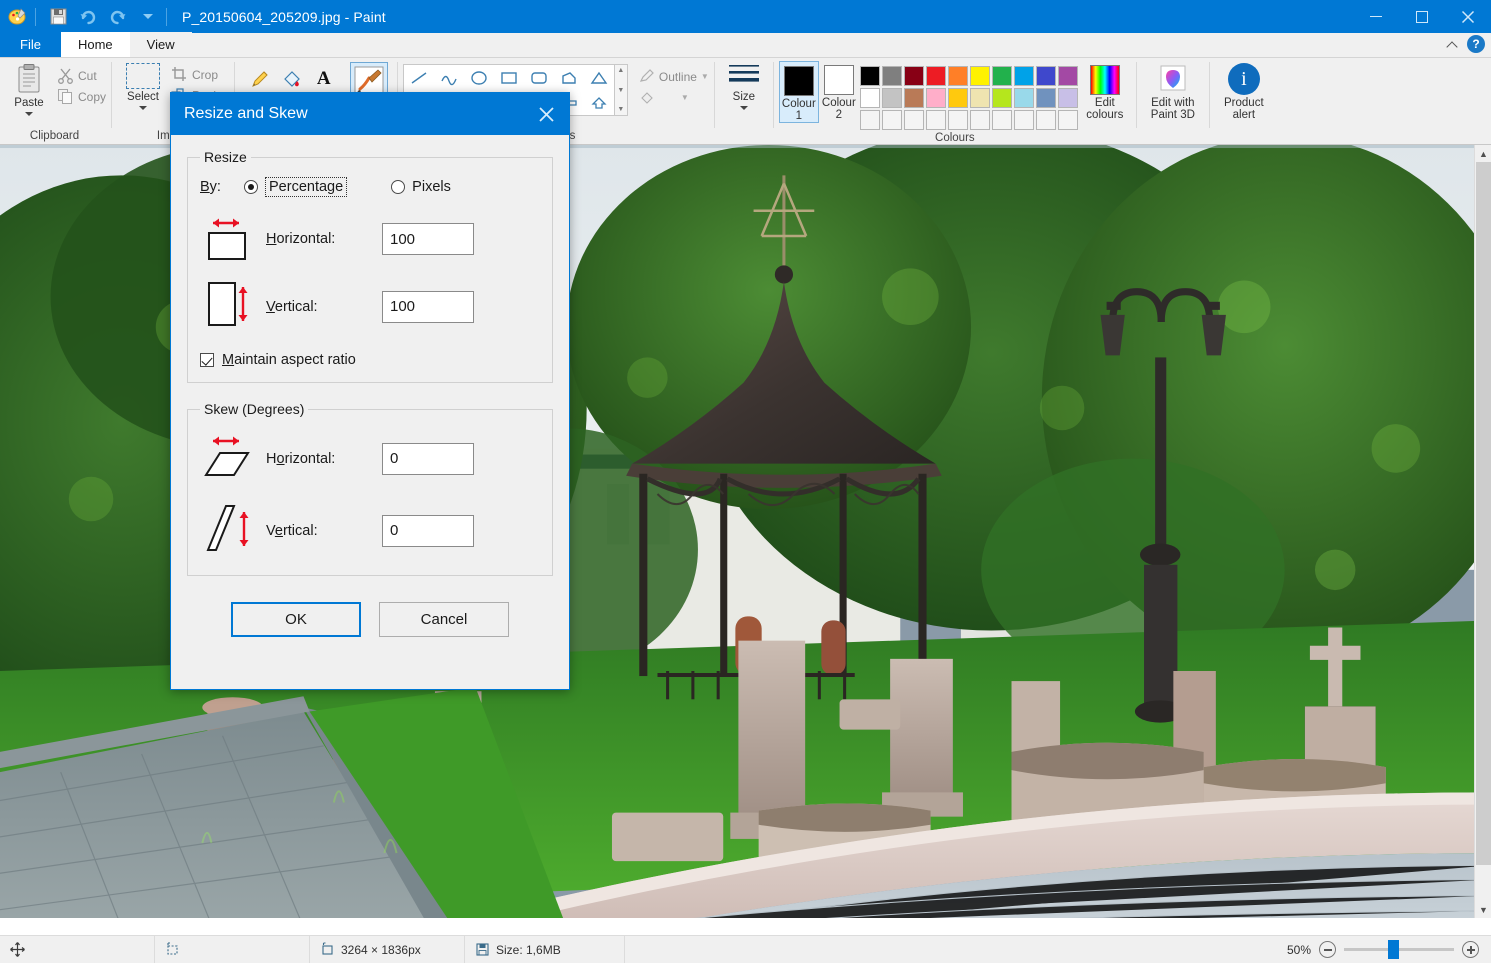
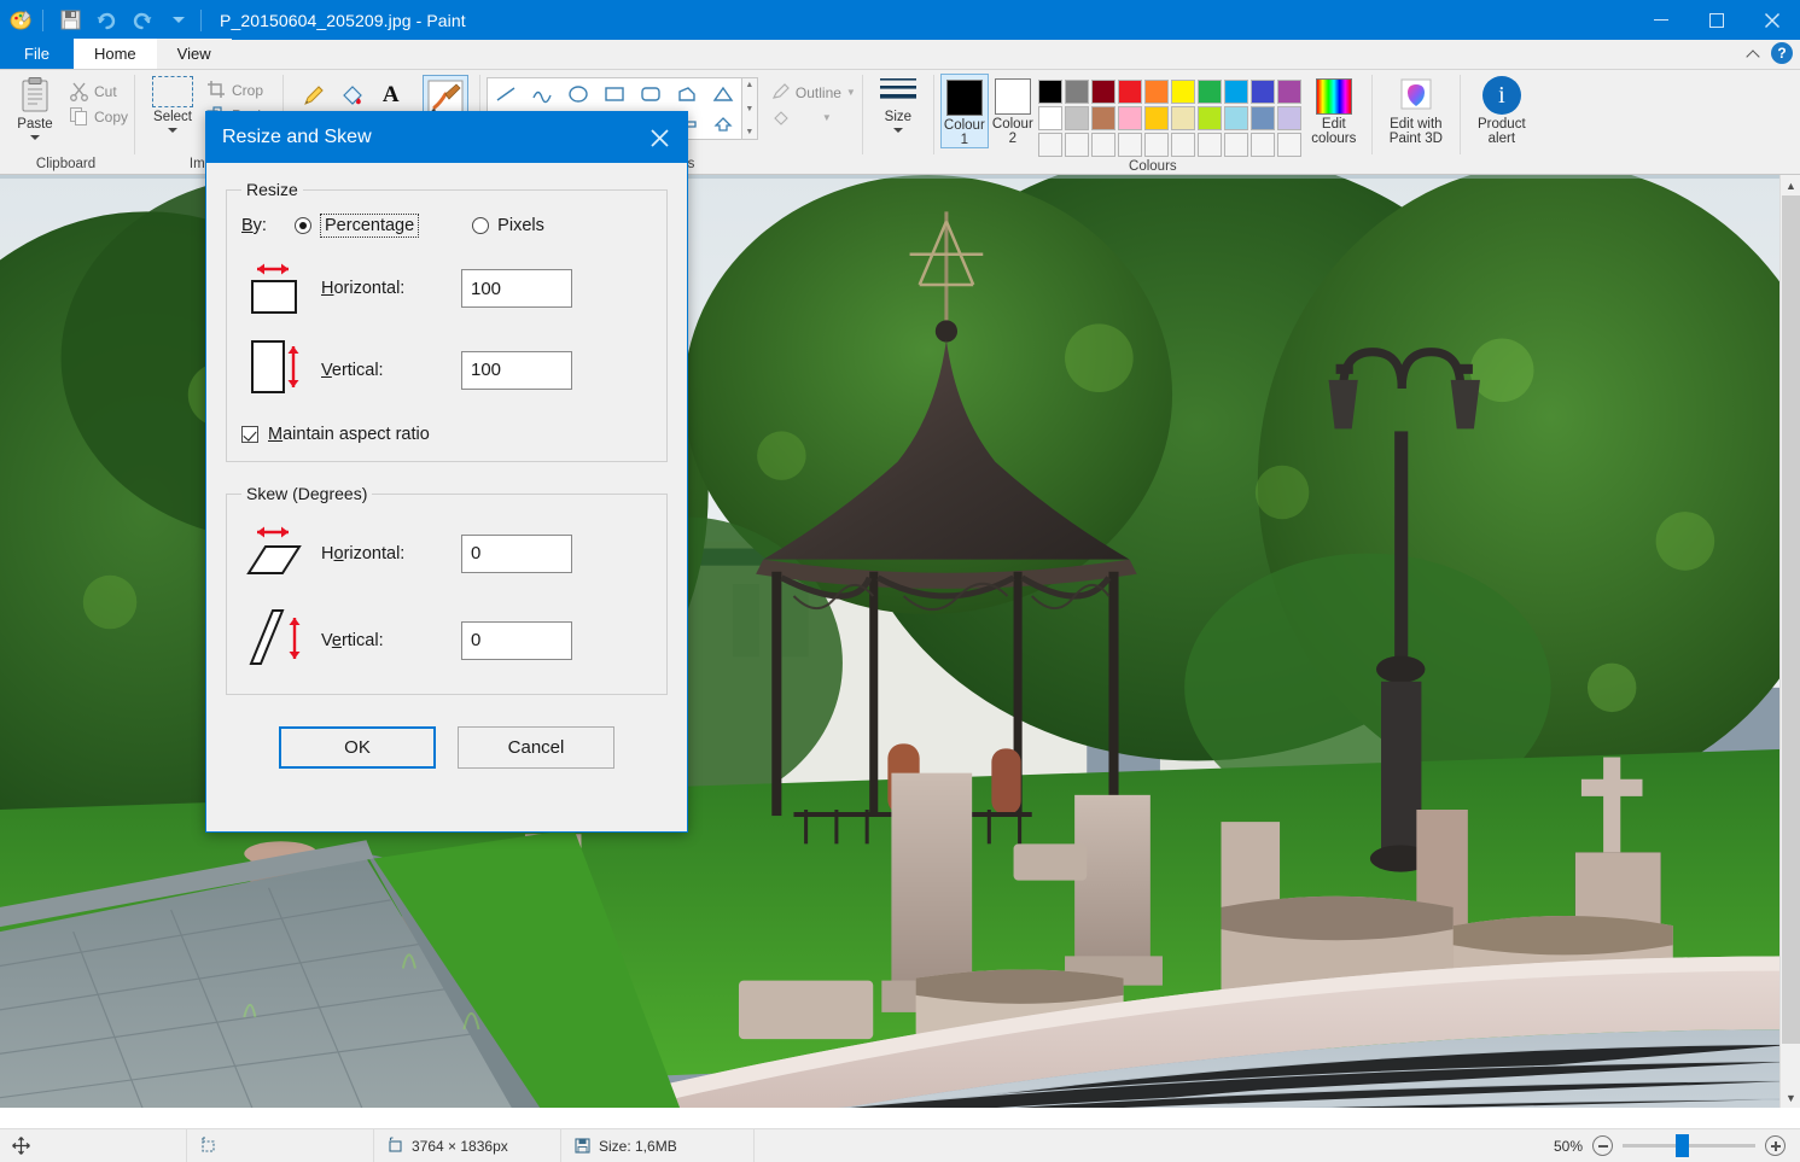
  P_20150604_205209.jpg - Paint
  File
  Home
  View
  ?
  Paste
  Cut
  Copy
  Clipboard
  Select
  Crop
  A
  Outline
  ▼
  ▼
  Size
  Colour
  1
  Colour
  2
  Edit
  colours
  Colours
  Edit with
  Paint 3D
  i
  Product
  alert
  ▲
  ▼
- 3264 × 1836px
+ 3764 × 1836px
  Size: 1,6MB
  50%
  Resize and Skew
  Resize
  By:
  Percentage
  Pixels
  Horizontal:
  100
  Vertical:
  100
  Maintain aspect ratio
  Skew (Degrees)
  Horizontal:
  0
  Vertical:
  0
  OK
  Cancel
